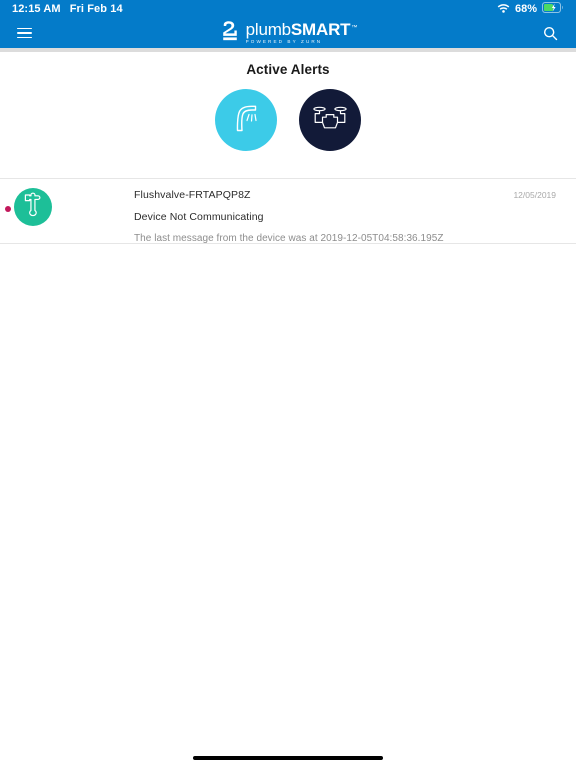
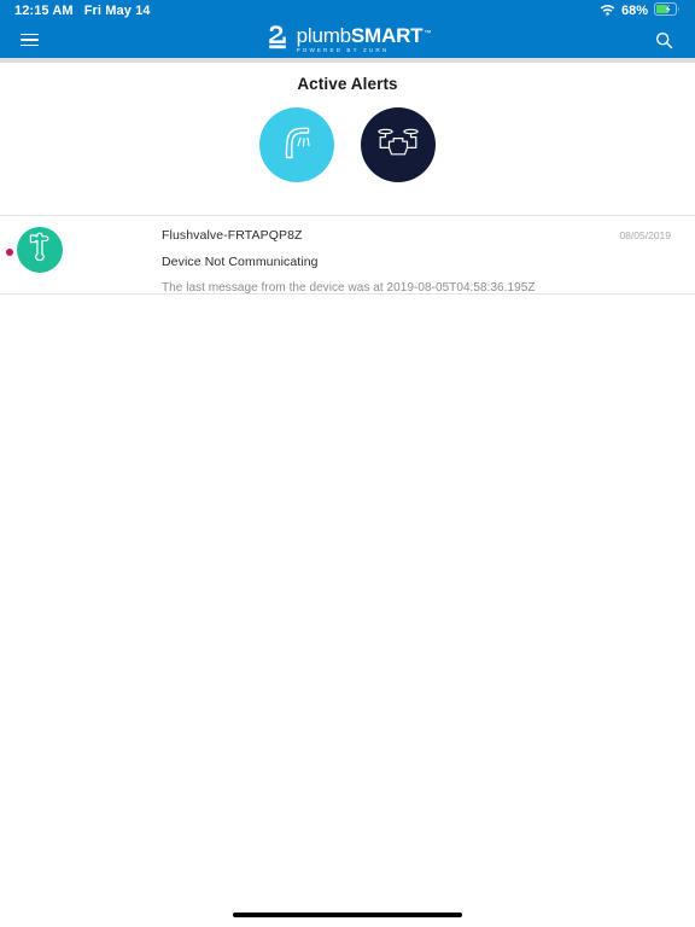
  12:15 AM
- Fri Feb 14
+ Fri May 14
  68%
  plumb
  SMART
  Active Alerts
  Flushvalve-FRTAPQP8Z
  Device Not Communicating
- The last message from the device was at 2019-12-05T04:58:36.195Z
+ The last message from the device was at 2019-08-05T04:58:36.195Z
- 12/05/2019
+ 08/05/2019
